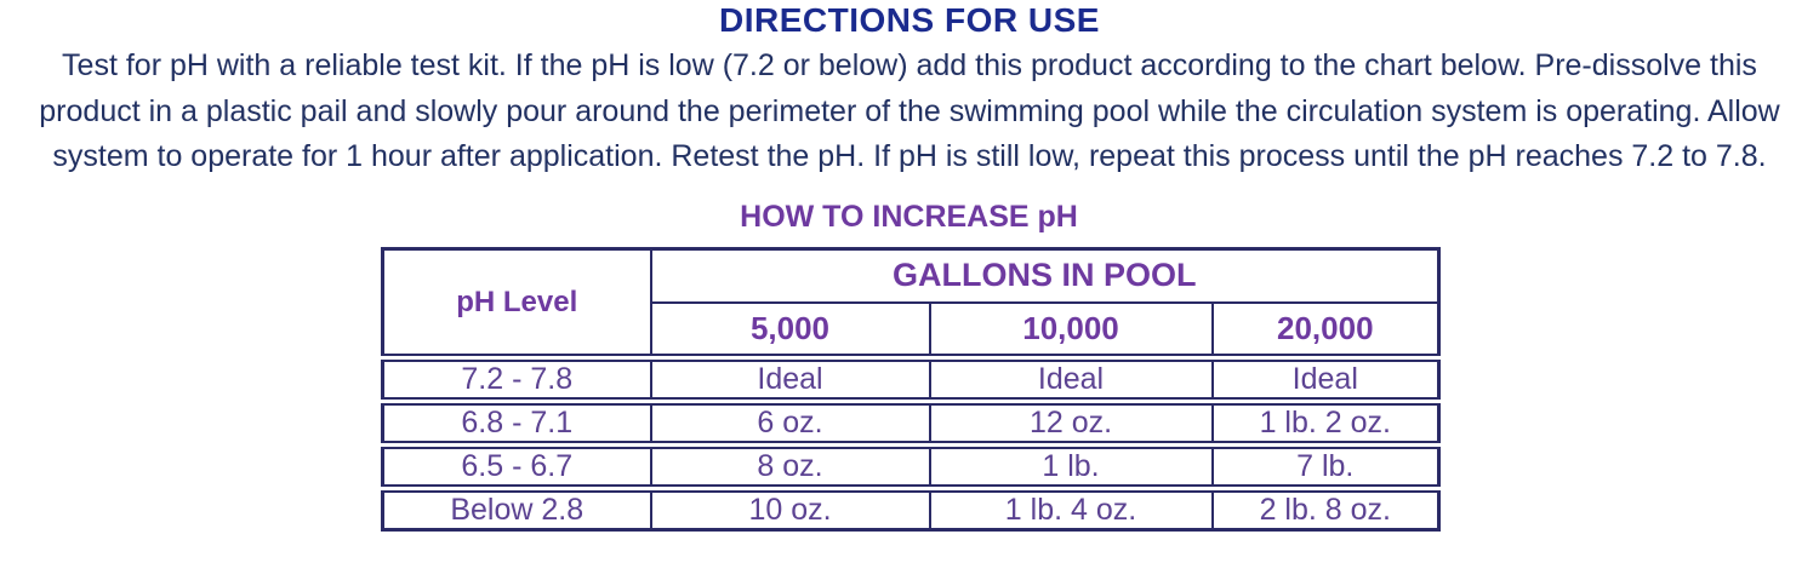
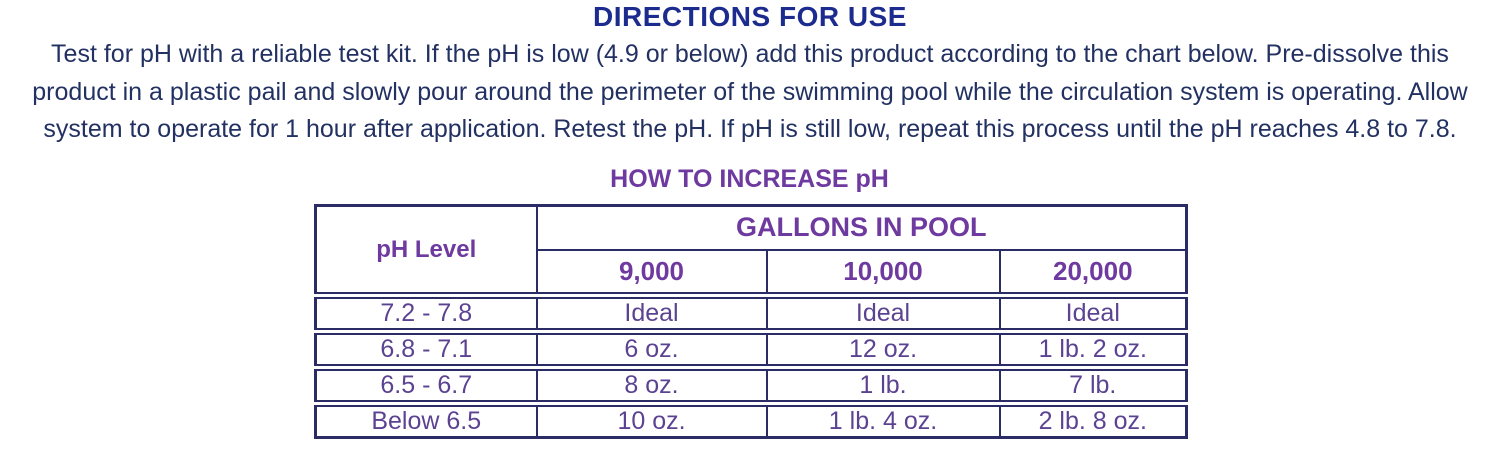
  DIRECTIONS FOR USE
- Test for pH with a reliable test kit. If the pH is low (7.2 or below) add this product according to the chart below. Pre-dissolve this
+ Test for pH with a reliable test kit. If the pH is low (4.9 or below) add this product according to the chart below. Pre-dissolve this
  product in a plastic pail and slowly pour around the perimeter of the swimming pool while the circulation system is operating. Allow
- system to operate for 1 hour after application. Retest the pH. If pH is still low, repeat this process until the pH reaches 7.2 to 7.8.
+ system to operate for 1 hour after application. Retest the pH. If pH is still low, repeat this process until the pH reaches 4.8 to 7.8.
  HOW TO INCREASE pH
  pH Level	GALLONS IN POOL
- 5,000	10,000	20,000
+ 9,000	10,000	20,000
  7.2 - 7.8	Ideal	Ideal	Ideal
  6.8 - 7.1	6 oz.	12 oz.	1 lb. 2 oz.
  6.5 - 6.7	8 oz.	1 lb.	7 lb.
- Below 2.8	10 oz.	1 lb. 4 oz.	2 lb. 8 oz.
+ Below 6.5	10 oz.	1 lb. 4 oz.	2 lb. 8 oz.
